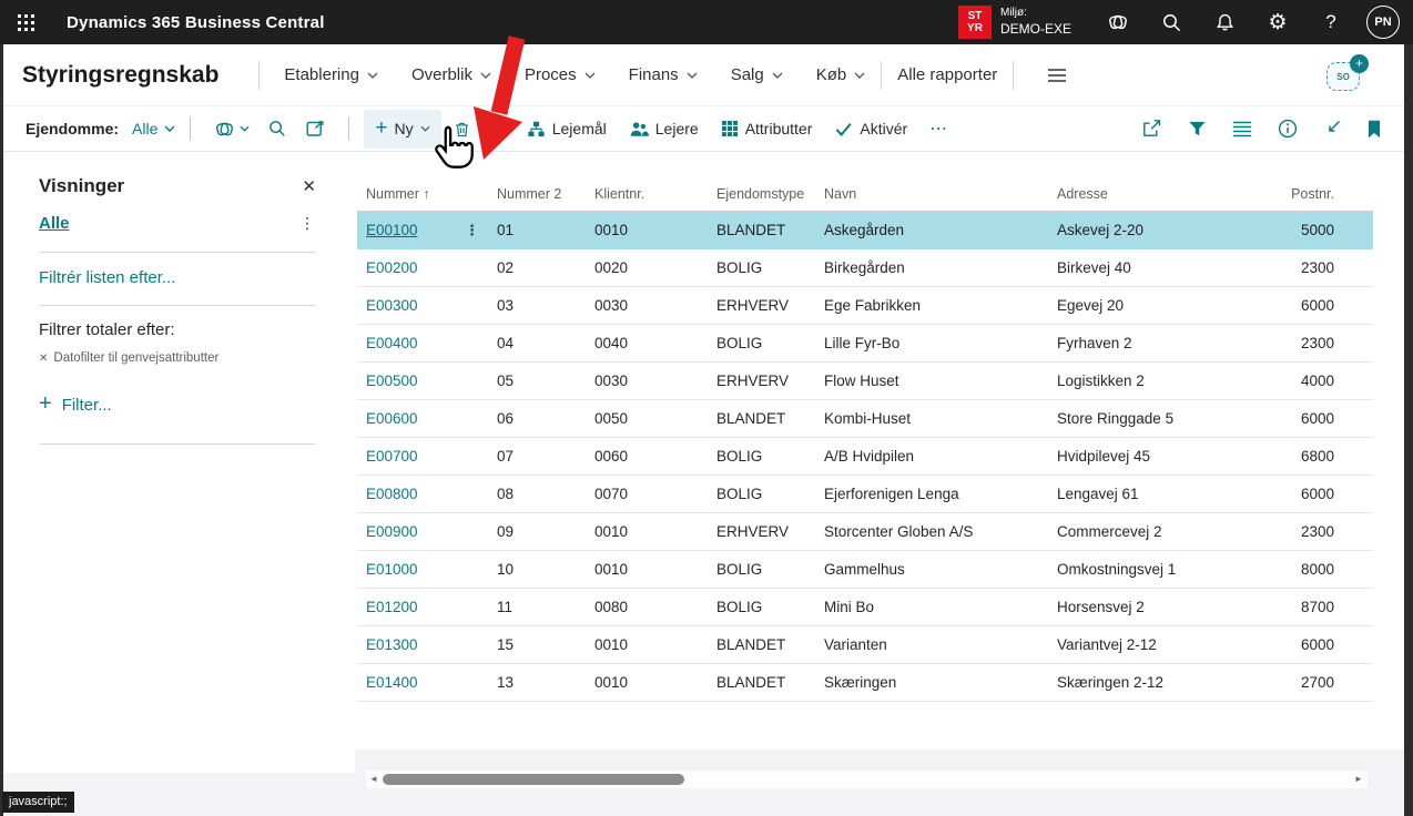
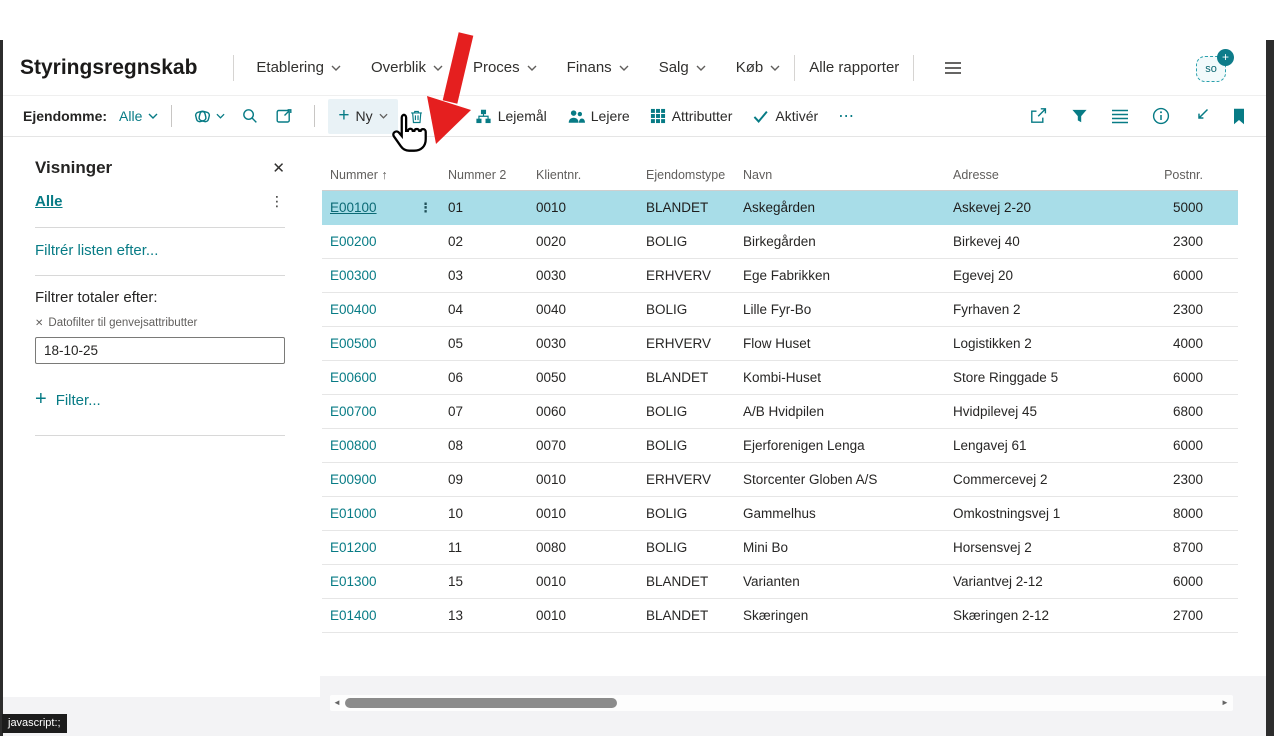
- Dynamics 365 Business Central
- ST
- YR
- Miljø:
- DEMO-EXE
- ⚙
- ?
- PN
  Styringsregnskab
  Etablering
  Overblik
  Proces
  Finans
  Salg
  Køb
  Alle rapporter
  so
  +
  Ejendomme:
  Alle
  +
  Ny
  Lejemål
  Lejere
  Attributter
  Aktivér
  ⋯
  Visninger
  ✕
  Alle
  ⋮
  Filtrér listen efter...
  Filtrer totaler efter:
  ✕
  Datofilter til genvejsattributter
+ 18-10-25
  +
  Filter...
  Nummer ↑
  Nummer 2
  Klientnr.
  Ejendomstype
  Navn
  Adresse
  Postnr.
  E00100
  ⋮
  01
  0010
  BLANDET
  Askegården
  Askevej 2-20
  5000
  E00200
  02
  0020
  BOLIG
  Birkegården
  Birkevej 40
  2300
  E00300
  03
  0030
  ERHVERV
  Ege Fabrikken
  Egevej 20
  6000
  E00400
  04
  0040
  BOLIG
  Lille Fyr-Bo
  Fyrhaven 2
  2300
  E00500
  05
  0030
  ERHVERV
  Flow Huset
  Logistikken 2
  4000
  E00600
  06
  0050
  BLANDET
  Kombi-Huset
  Store Ringgade 5
  6000
  E00700
  07
  0060
  BOLIG
  A/B Hvidpilen
  Hvidpilevej 45
  6800
  E00800
  08
  0070
  BOLIG
  Ejerforenigen Lenga
  Lengavej 61
  6000
  E00900
  09
  0010
  ERHVERV
  Storcenter Globen A/S
  Commercevej 2
  2300
  E01000
  10
  0010
  BOLIG
  Gammelhus
  Omkostningsvej 1
  8000
  E01200
  11
  0080
  BOLIG
  Mini Bo
  Horsensvej 2
  8700
  E01300
  15
  0010
  BLANDET
  Varianten
  Variantvej 2-12
  6000
  E01400
  13
  0010
  BLANDET
  Skæringen
  Skæringen 2-12
  2700
  ◄
  ►
  javascript:;
